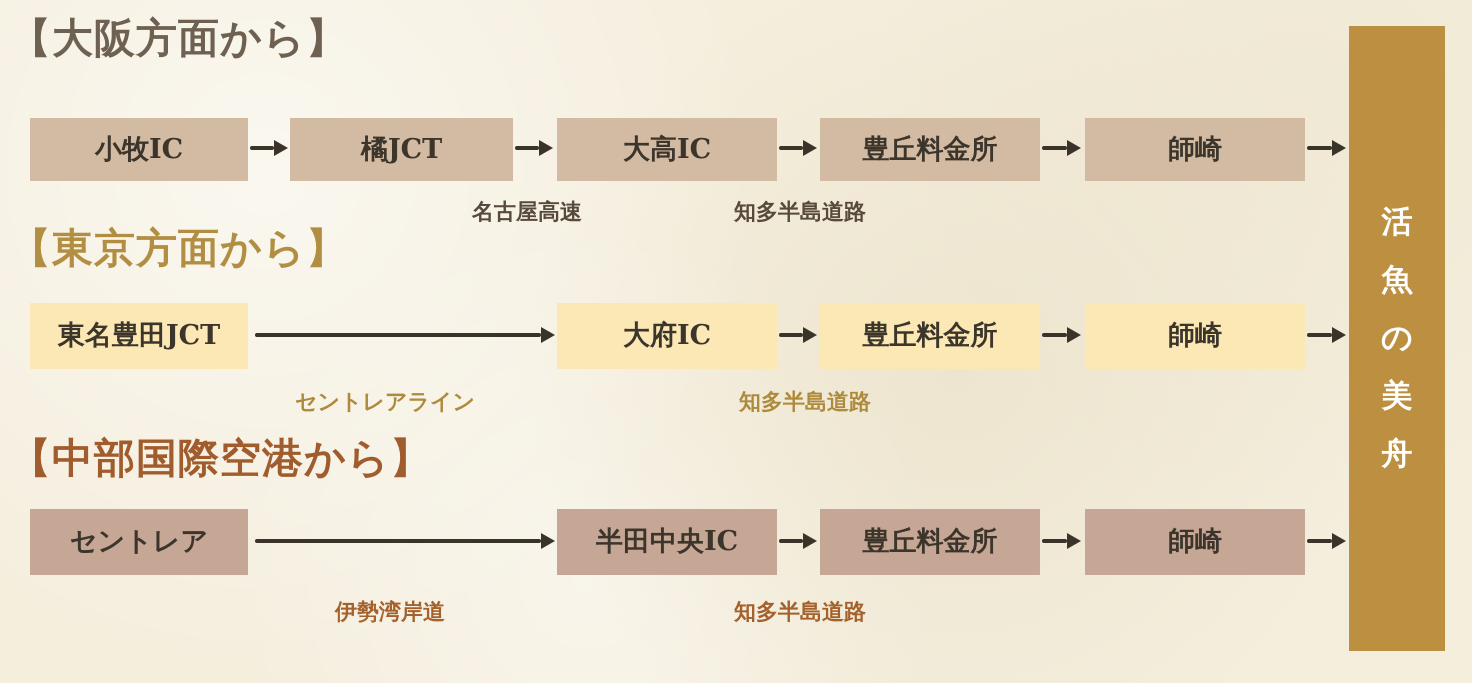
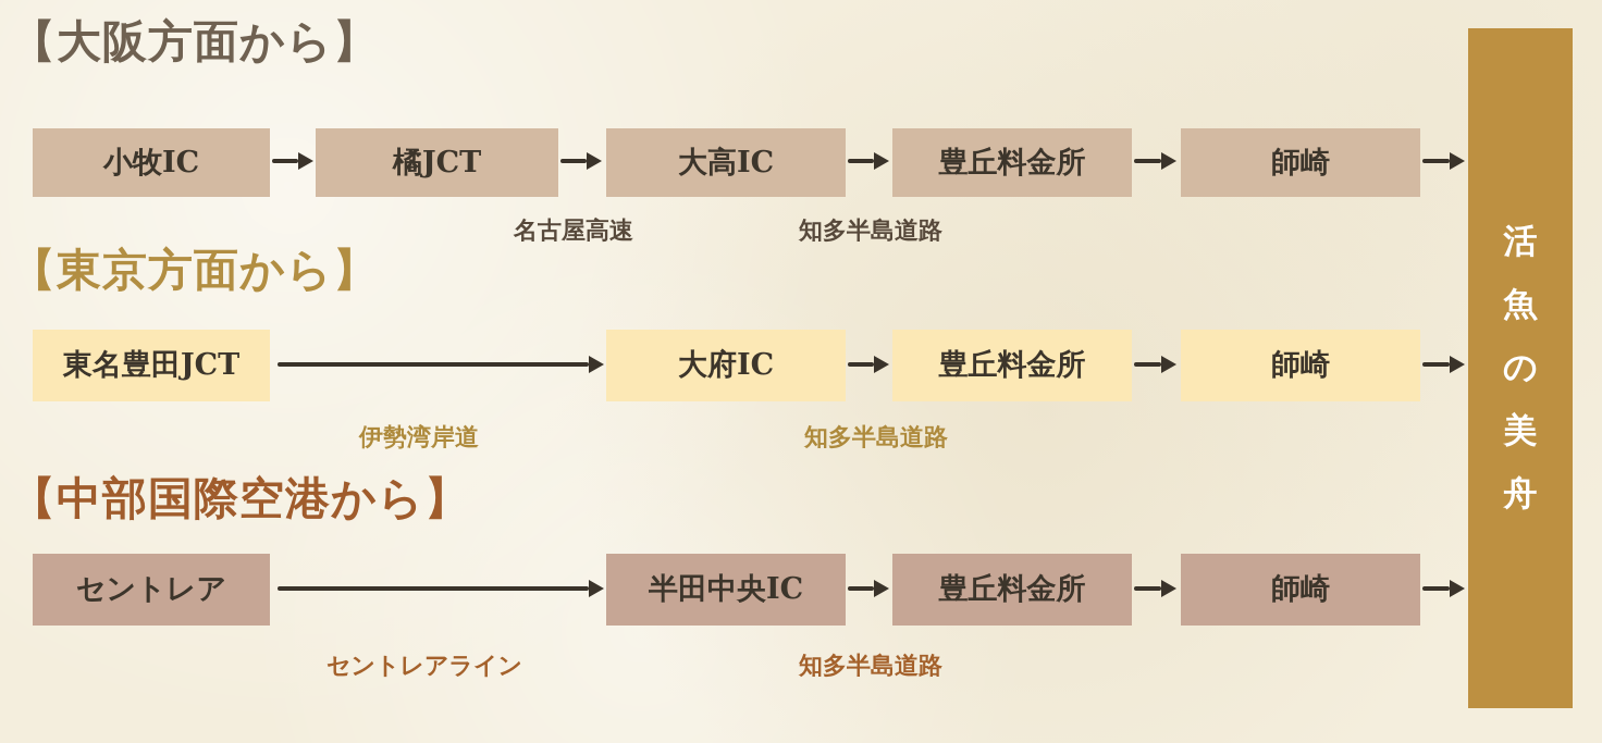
  【大阪方面から】
  小牧IC
  橘JCT
  大高IC
  豊丘料金所
  師崎
  名古屋高速
  知多半島道路
  【東京方面から】
  東名豊田JCT
  大府IC
  豊丘料金所
  師崎
- セントレアライン
+ 伊勢湾岸道
  知多半島道路
  【中部国際空港から】
  セントレア
  半田中央IC
  豊丘料金所
  師崎
- 伊勢湾岸道
+ セントレアライン
  知多半島道路
  活
  魚
  の
  美
  舟
